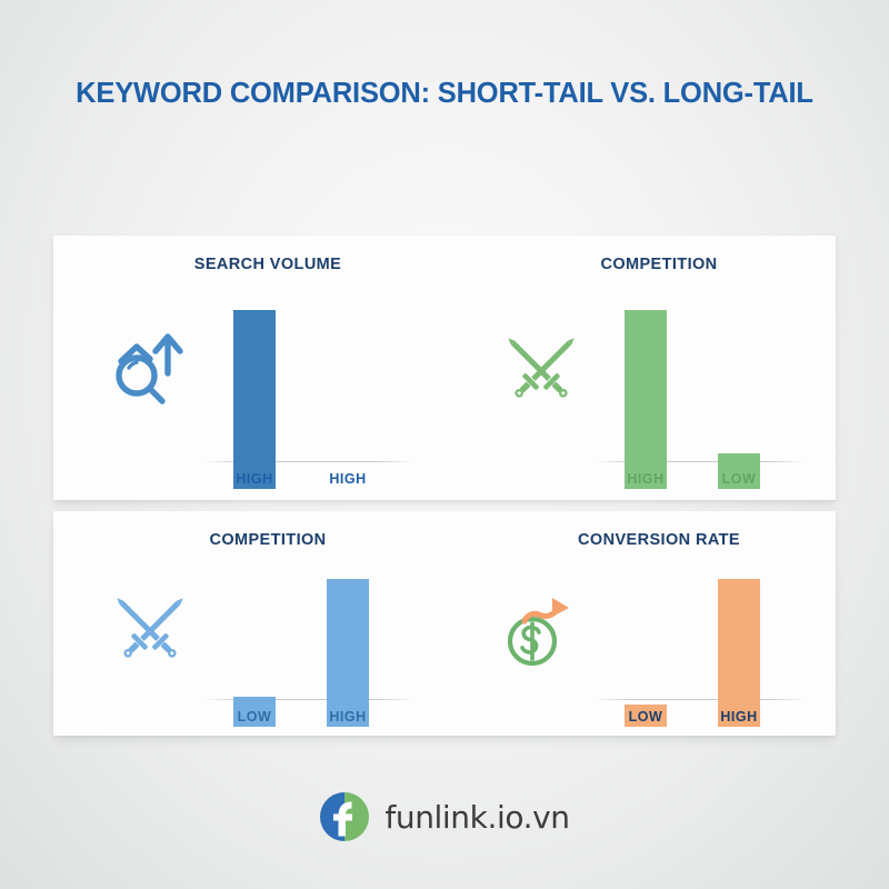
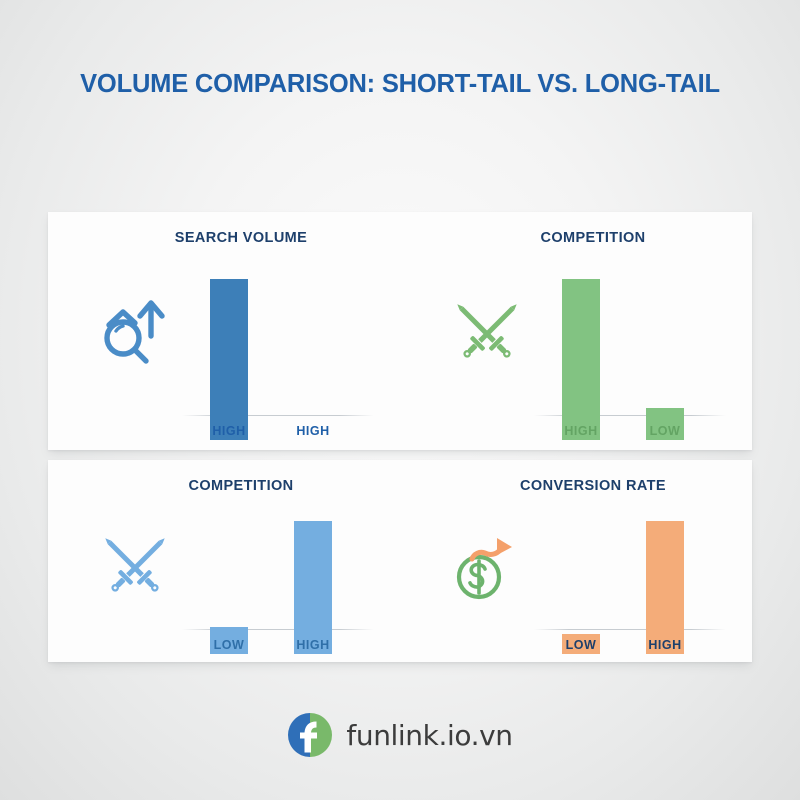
- KEYWORD COMPARISON: SHORT-TAIL VS. LONG-TAIL
+ VOLUME COMPARISON: SHORT-TAIL VS. LONG-TAIL
  SEARCH VOLUME
  HIGH
  HIGH
  COMPETITION
  HIGH
  LOW
  COMPETITION
  LOW
  HIGH
  CONVERSION RATE
  LOW
  HIGH
  funlink.io.vn
